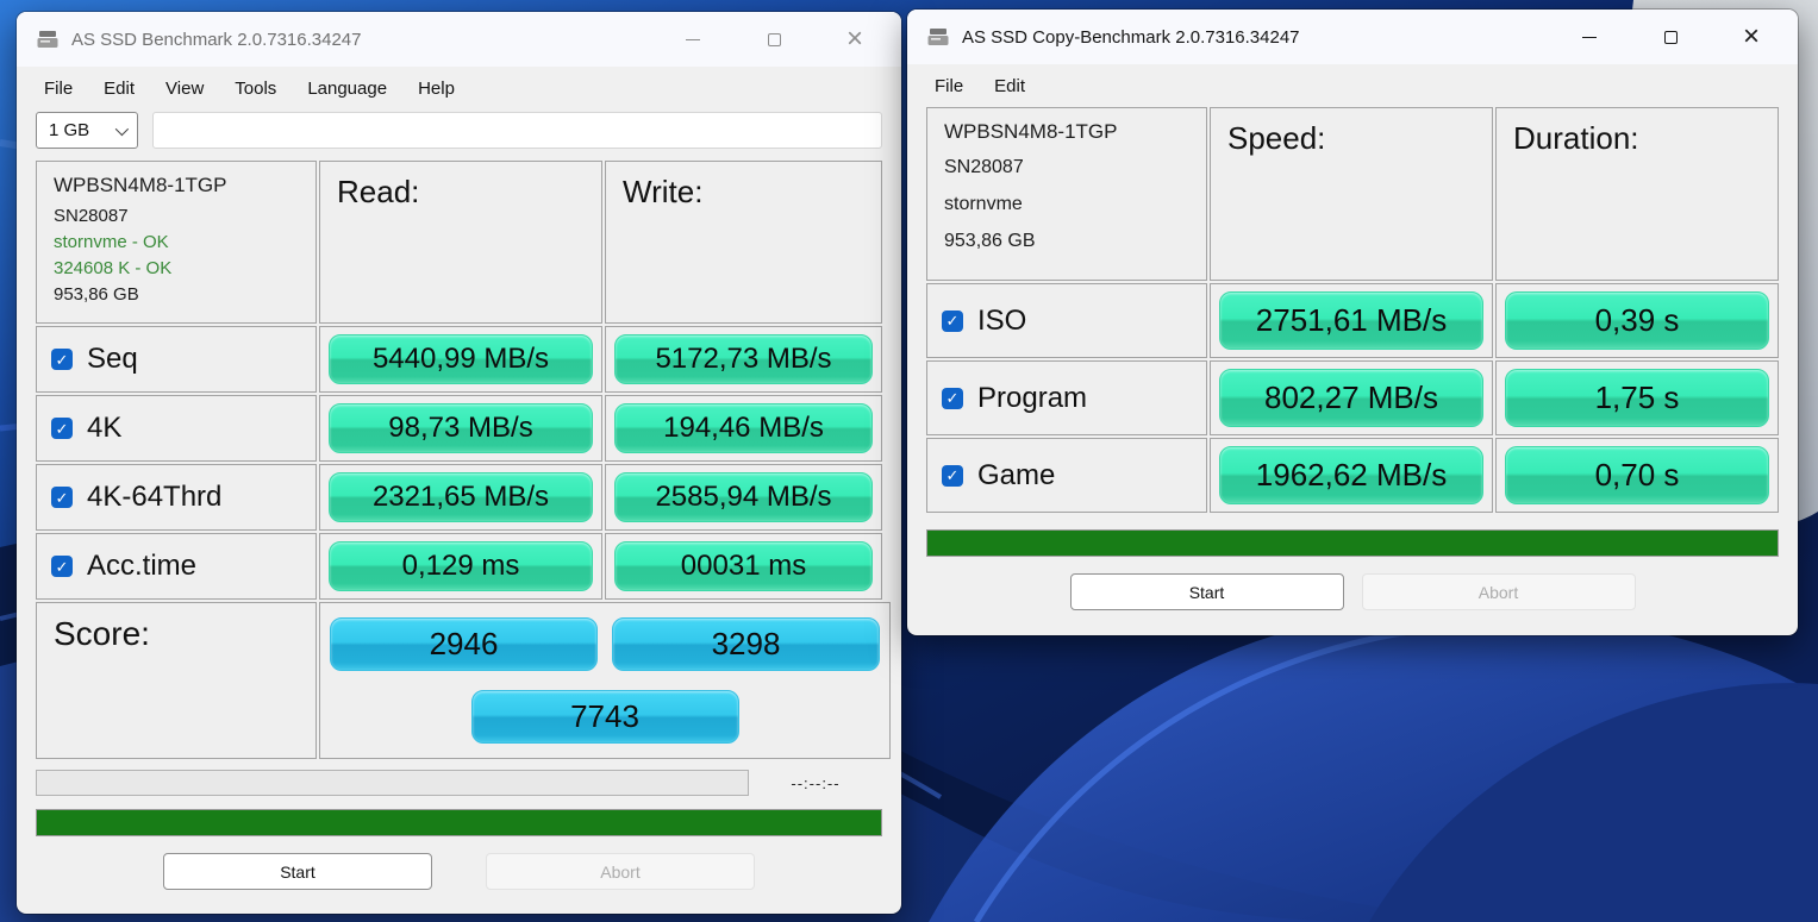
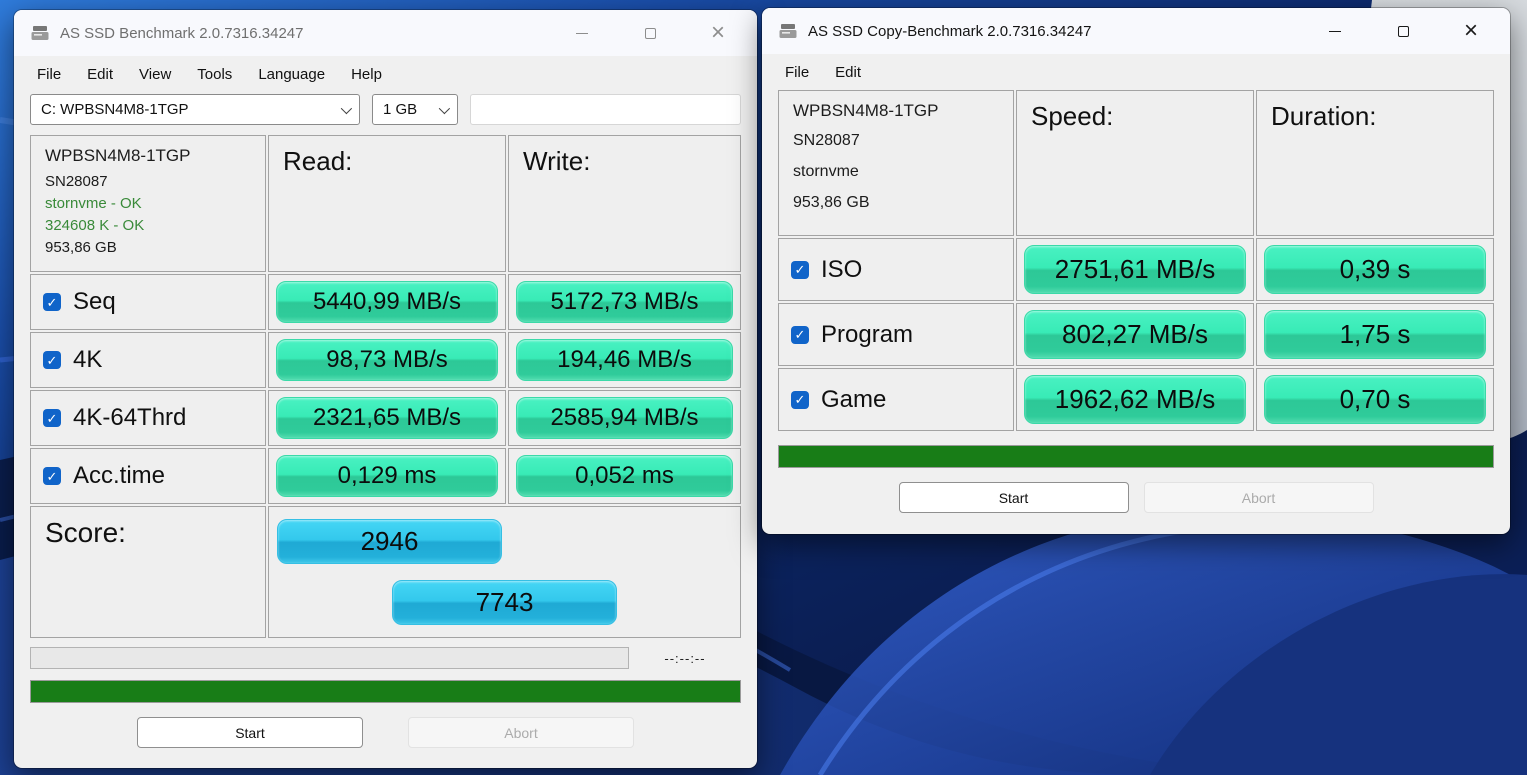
  AS SSD Benchmark 2.0.7316.34247
  ×
  File
  Edit
  View
  Tools
  Language
  Help
+ C: WPBSN4M8-1TGP
  1 GB
  WPBSN4M8-1TGP
  SN28087
  stornvme - OK
  324608 K - OK
  953,86 GB
  Read:
  Write:
  ✓
  Seq
  5440,99 MB/s
  5172,73 MB/s
  ✓
  4K
  98,73 MB/s
  194,46 MB/s
  ✓
  4K-64Thrd
  2321,65 MB/s
  2585,94 MB/s
  ✓
  Acc.time
  0,129 ms
- 00031 ms
+ 0,052 ms
  Score:
  2946
- 3298
  7743
  --:--:--
  Start
  Abort
  AS SSD Copy-Benchmark 2.0.7316.34247
  ×
  File
  Edit
  WPBSN4M8-1TGP
  SN28087
  stornvme
  953,86 GB
  Speed:
  Duration:
  ✓
  ISO
  2751,61 MB/s
  0,39 s
  ✓
  Program
  802,27 MB/s
  1,75 s
  ✓
  Game
  1962,62 MB/s
  0,70 s
  Start
  Abort
